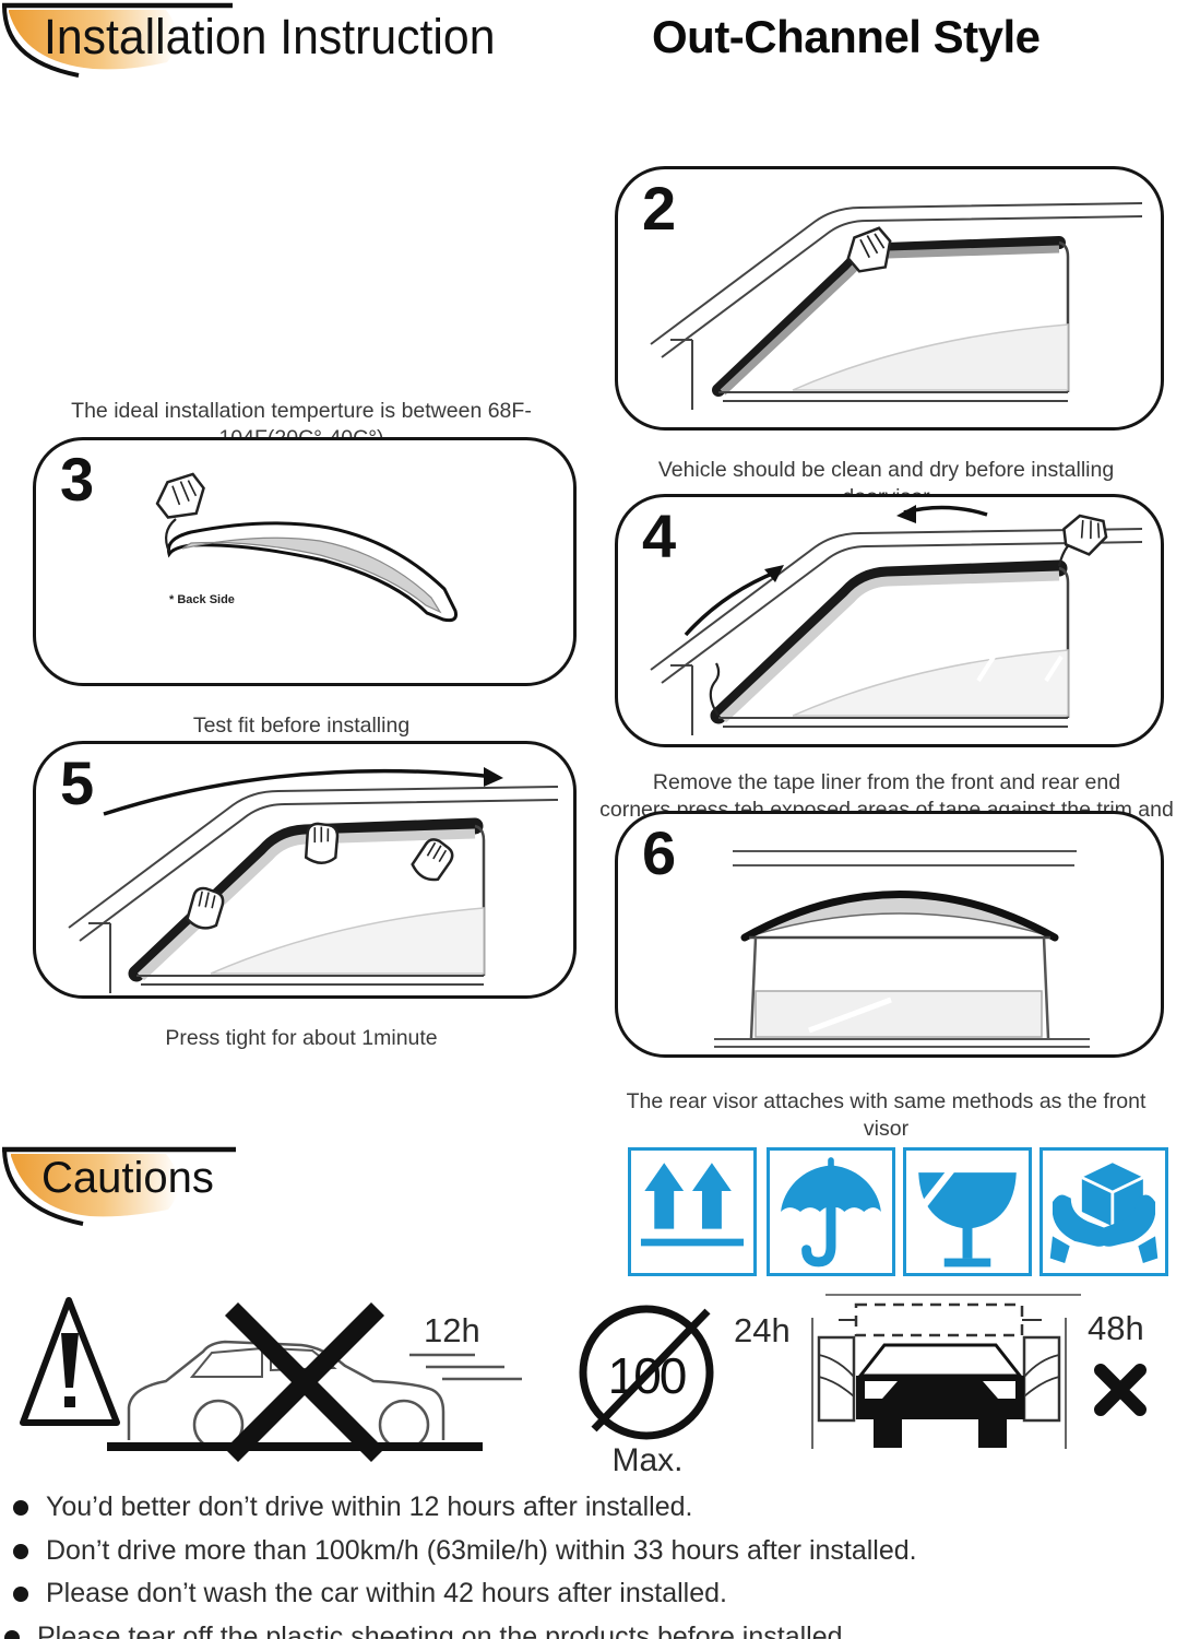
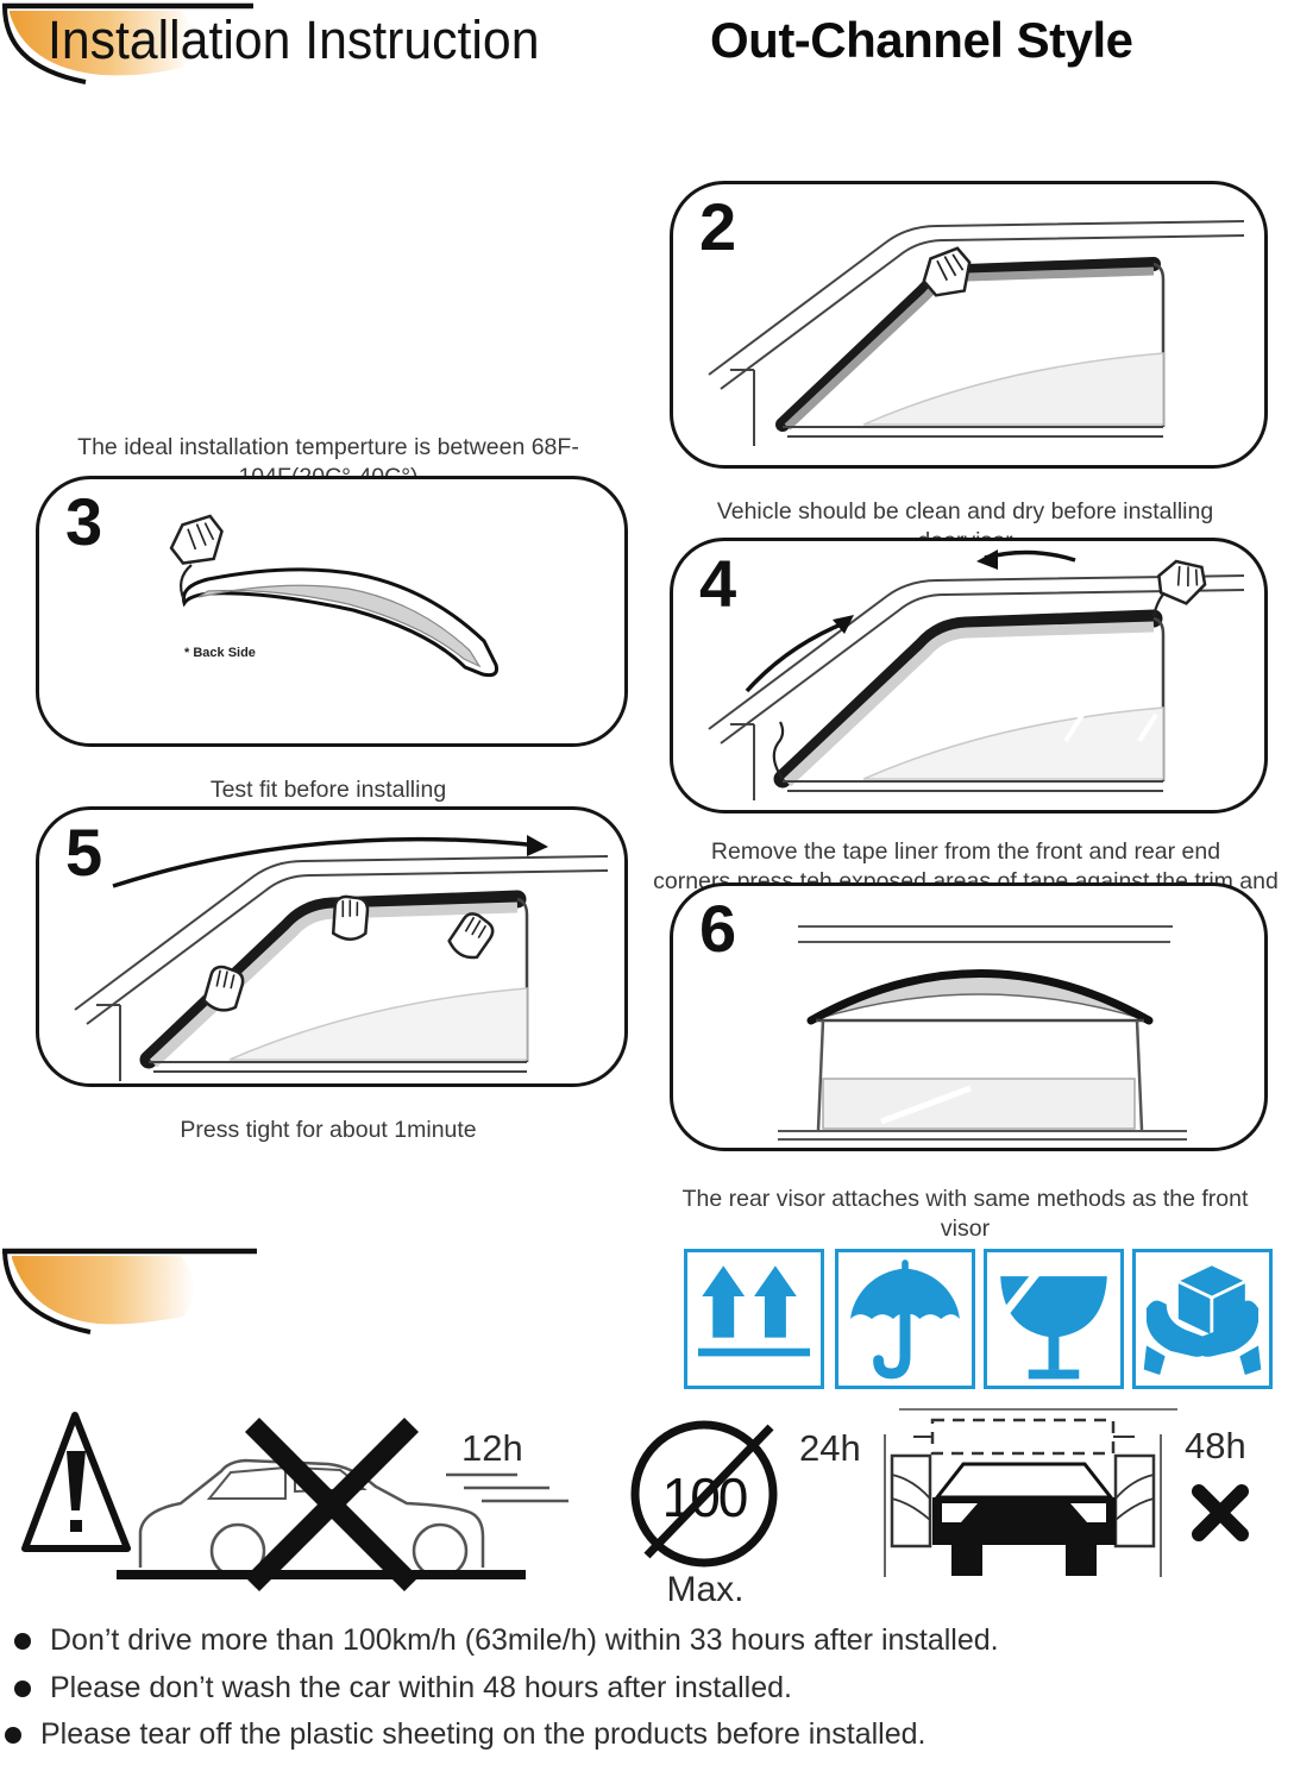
  Installation Instruction
  Out-Channel Style
  The ideal installation temperture is between 68F-
  2
  Vehicle should be clean and dry before installing
  3
  * Back Side
  Test fit before installing
  4
  Remove the tape liner from the front and rear end corners,press teh exposed areas of tape against the trim and
  5
  Press tight for about 1minute
  6
  The rear visor attaches with same methods as the front visor
- Cautions
  12h
  100
  24h
  Max.
  48h
- You’d better don’t drive within 12 hours after installed.
  Don’t drive more than 100km/h (63mile/h) within 33 hours after installed.
- Please don’t wash the car within 42 hours after installed.
+ Please don’t wash the car within 48 hours after installed.
  Please tear off the plastic sheeting on the products before installed.
